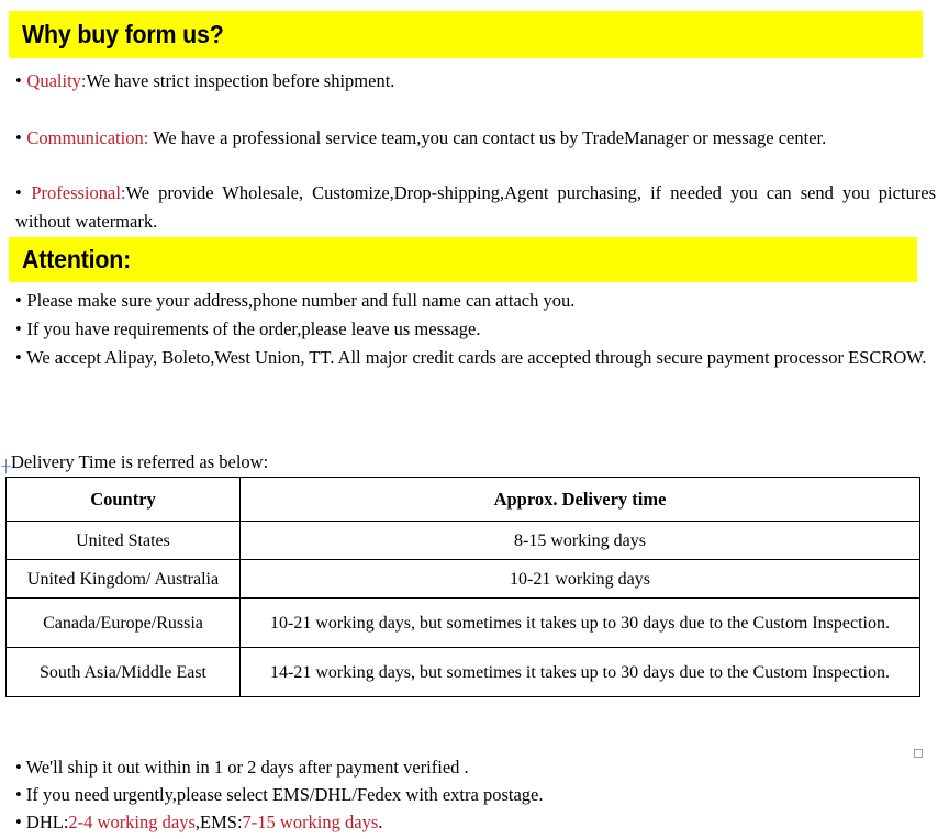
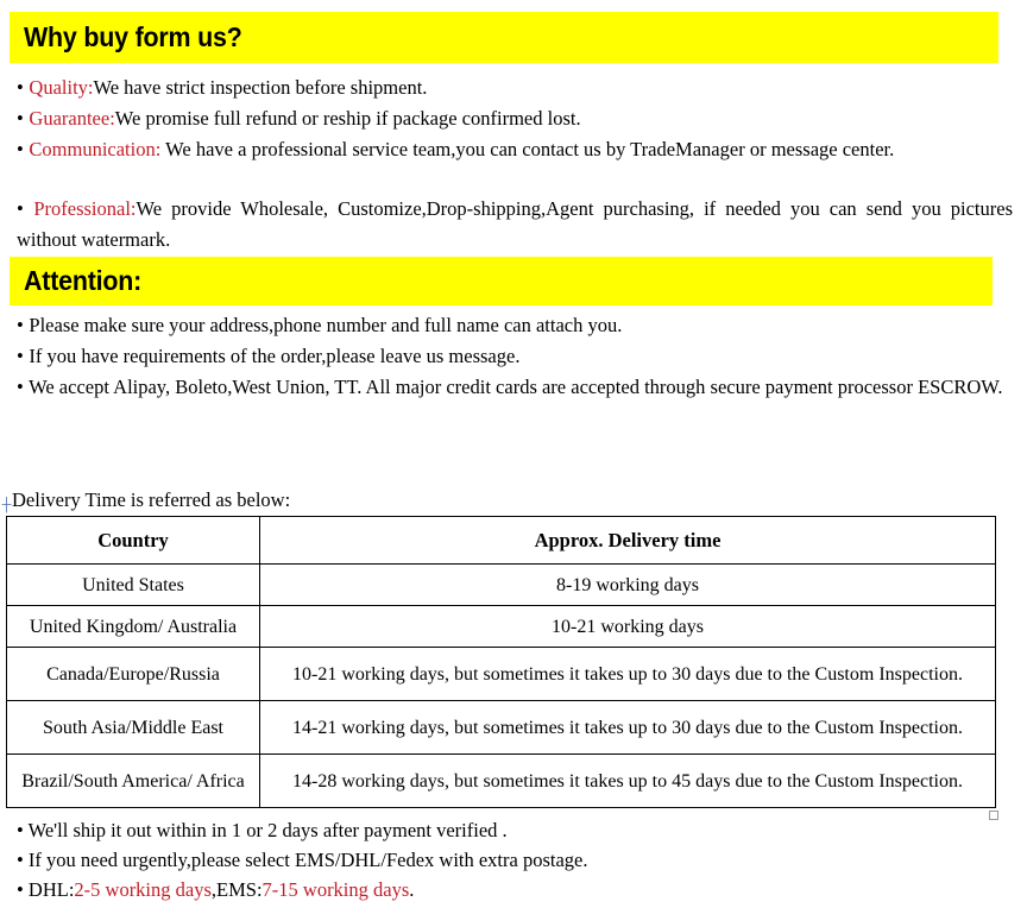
  Why buy form us?
  • Quality:We have strict inspection before shipment.
+ • Guarantee:We promise full refund or reship if package confirmed lost.
  • Communication: We have a professional service team,you can contact us by TradeManager or message center.
  • Professional:We provide Wholesale, Customize,Drop-shipping,Agent purchasing, if needed you can send you pictures without watermark.
  Attention:
  • Please make sure your address,phone number and full name can attach you.
  • If you have requirements of the order,please leave us message.
  • We accept Alipay, Boleto,West Union, TT. All major credit cards are accepted through secure payment processor ESCROW.
  Delivery Time is referred as below:
  ┼
  Country	Approx. Delivery time
- United States	8-15 working days
+ United States	8-19 working days
  United Kingdom/ Australia	10-21 working days
  Canada/Europe/Russia	10-21 working days, but sometimes it takes up to 30 days due to the Custom Inspection.
  South Asia/Middle East	14-21 working days, but sometimes it takes up to 30 days due to the Custom Inspection.
+ Brazil/South America/ Africa	14-28 working days, but sometimes it takes up to 45 days due to the Custom Inspection.
  • We'll ship it out within in 1 or 2 days after payment verified .
  • If you need urgently,please select EMS/DHL/Fedex with extra postage.
- • DHL:2-4 working days,EMS:7-15 working days.
+ • DHL:2-5 working days,EMS:7-15 working days.
